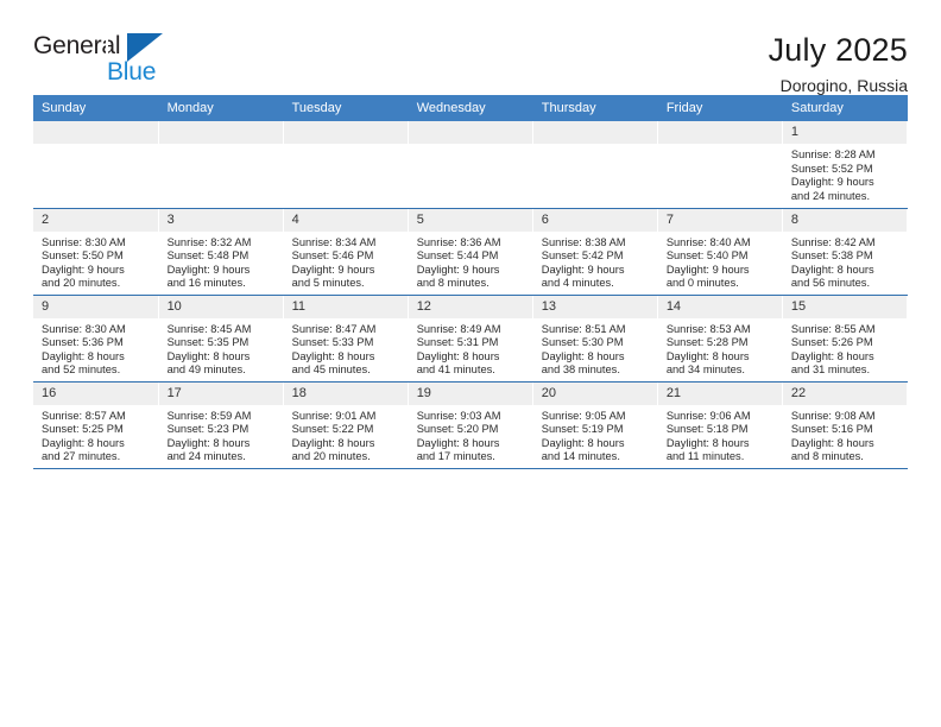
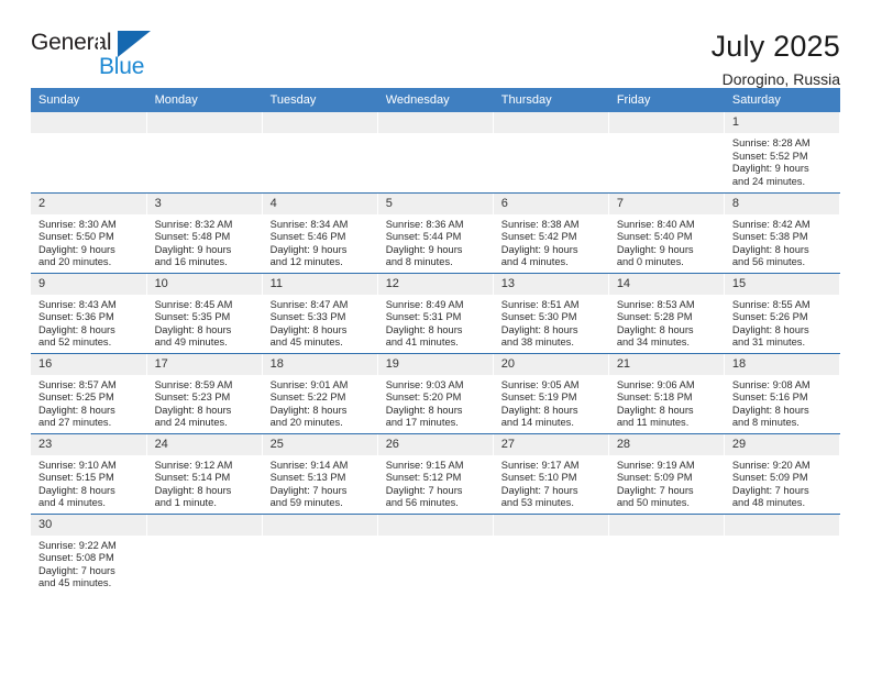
  General
  Blue
  July 2025
  Dorogino, Russia
  Sunday	Monday	Tuesday	Wednesday	Thursday	Friday	Saturday
  						1Sunrise: 8:28 AMSunset: 5:52 PMDaylight: 9 hoursand 24 minutes.
- 2Sunrise: 8:30 AMSunset: 5:50 PMDaylight: 9 hoursand 20 minutes.	3Sunrise: 8:32 AMSunset: 5:48 PMDaylight: 9 hoursand 16 minutes.	4Sunrise: 8:34 AMSunset: 5:46 PMDaylight: 9 hoursand 5 minutes.	5Sunrise: 8:36 AMSunset: 5:44 PMDaylight: 9 hoursand 8 minutes.	6Sunrise: 8:38 AMSunset: 5:42 PMDaylight: 9 hoursand 4 minutes.	7Sunrise: 8:40 AMSunset: 5:40 PMDaylight: 9 hoursand 0 minutes.	8Sunrise: 8:42 AMSunset: 5:38 PMDaylight: 8 hoursand 56 minutes.
+ 2Sunrise: 8:30 AMSunset: 5:50 PMDaylight: 9 hoursand 20 minutes.	3Sunrise: 8:32 AMSunset: 5:48 PMDaylight: 9 hoursand 16 minutes.	4Sunrise: 8:34 AMSunset: 5:46 PMDaylight: 9 hoursand 12 minutes.	5Sunrise: 8:36 AMSunset: 5:44 PMDaylight: 9 hoursand 8 minutes.	6Sunrise: 8:38 AMSunset: 5:42 PMDaylight: 9 hoursand 4 minutes.	7Sunrise: 8:40 AMSunset: 5:40 PMDaylight: 9 hoursand 0 minutes.	8Sunrise: 8:42 AMSunset: 5:38 PMDaylight: 8 hoursand 56 minutes.
- 9Sunrise: 8:30 AMSunset: 5:36 PMDaylight: 8 hoursand 52 minutes.	10Sunrise: 8:45 AMSunset: 5:35 PMDaylight: 8 hoursand 49 minutes.	11Sunrise: 8:47 AMSunset: 5:33 PMDaylight: 8 hoursand 45 minutes.	12Sunrise: 8:49 AMSunset: 5:31 PMDaylight: 8 hoursand 41 minutes.	13Sunrise: 8:51 AMSunset: 5:30 PMDaylight: 8 hoursand 38 minutes.	14Sunrise: 8:53 AMSunset: 5:28 PMDaylight: 8 hoursand 34 minutes.	15Sunrise: 8:55 AMSunset: 5:26 PMDaylight: 8 hoursand 31 minutes.
+ 9Sunrise: 8:43 AMSunset: 5:36 PMDaylight: 8 hoursand 52 minutes.	10Sunrise: 8:45 AMSunset: 5:35 PMDaylight: 8 hoursand 49 minutes.	11Sunrise: 8:47 AMSunset: 5:33 PMDaylight: 8 hoursand 45 minutes.	12Sunrise: 8:49 AMSunset: 5:31 PMDaylight: 8 hoursand 41 minutes.	13Sunrise: 8:51 AMSunset: 5:30 PMDaylight: 8 hoursand 38 minutes.	14Sunrise: 8:53 AMSunset: 5:28 PMDaylight: 8 hoursand 34 minutes.	15Sunrise: 8:55 AMSunset: 5:26 PMDaylight: 8 hoursand 31 minutes.
- 16Sunrise: 8:57 AMSunset: 5:25 PMDaylight: 8 hoursand 27 minutes.	17Sunrise: 8:59 AMSunset: 5:23 PMDaylight: 8 hoursand 24 minutes.	18Sunrise: 9:01 AMSunset: 5:22 PMDaylight: 8 hoursand 20 minutes.	19Sunrise: 9:03 AMSunset: 5:20 PMDaylight: 8 hoursand 17 minutes.	20Sunrise: 9:05 AMSunset: 5:19 PMDaylight: 8 hoursand 14 minutes.	21Sunrise: 9:06 AMSunset: 5:18 PMDaylight: 8 hoursand 11 minutes.	22Sunrise: 9:08 AMSunset: 5:16 PMDaylight: 8 hoursand 8 minutes.
+ 16Sunrise: 8:57 AMSunset: 5:25 PMDaylight: 8 hoursand 27 minutes.	17Sunrise: 8:59 AMSunset: 5:23 PMDaylight: 8 hoursand 24 minutes.	18Sunrise: 9:01 AMSunset: 5:22 PMDaylight: 8 hoursand 20 minutes.	19Sunrise: 9:03 AMSunset: 5:20 PMDaylight: 8 hoursand 17 minutes.	20Sunrise: 9:05 AMSunset: 5:19 PMDaylight: 8 hoursand 14 minutes.	21Sunrise: 9:06 AMSunset: 5:18 PMDaylight: 8 hoursand 11 minutes.	18Sunrise: 9:08 AMSunset: 5:16 PMDaylight: 8 hoursand 8 minutes.
+ 23Sunrise: 9:10 AMSunset: 5:15 PMDaylight: 8 hoursand 4 minutes.	24Sunrise: 9:12 AMSunset: 5:14 PMDaylight: 8 hoursand 1 minute.	25Sunrise: 9:14 AMSunset: 5:13 PMDaylight: 7 hoursand 59 minutes.	26Sunrise: 9:15 AMSunset: 5:12 PMDaylight: 7 hoursand 56 minutes.	27Sunrise: 9:17 AMSunset: 5:10 PMDaylight: 7 hoursand 53 minutes.	28Sunrise: 9:19 AMSunset: 5:09 PMDaylight: 7 hoursand 50 minutes.	29Sunrise: 9:20 AMSunset: 5:09 PMDaylight: 7 hoursand 48 minutes.
+ 30Sunrise: 9:22 AMSunset: 5:08 PMDaylight: 7 hoursand 45 minutes.
